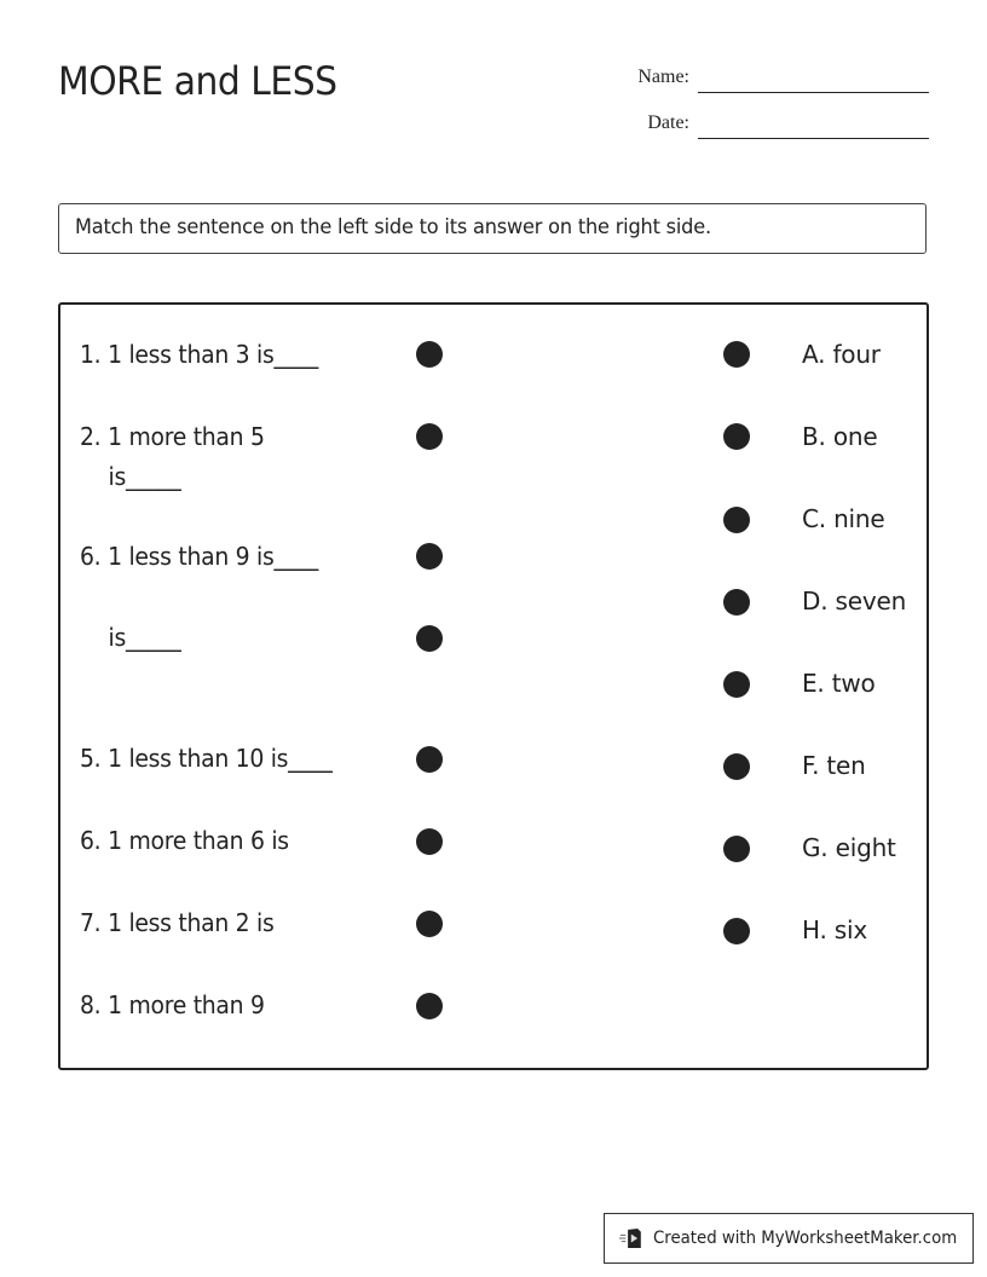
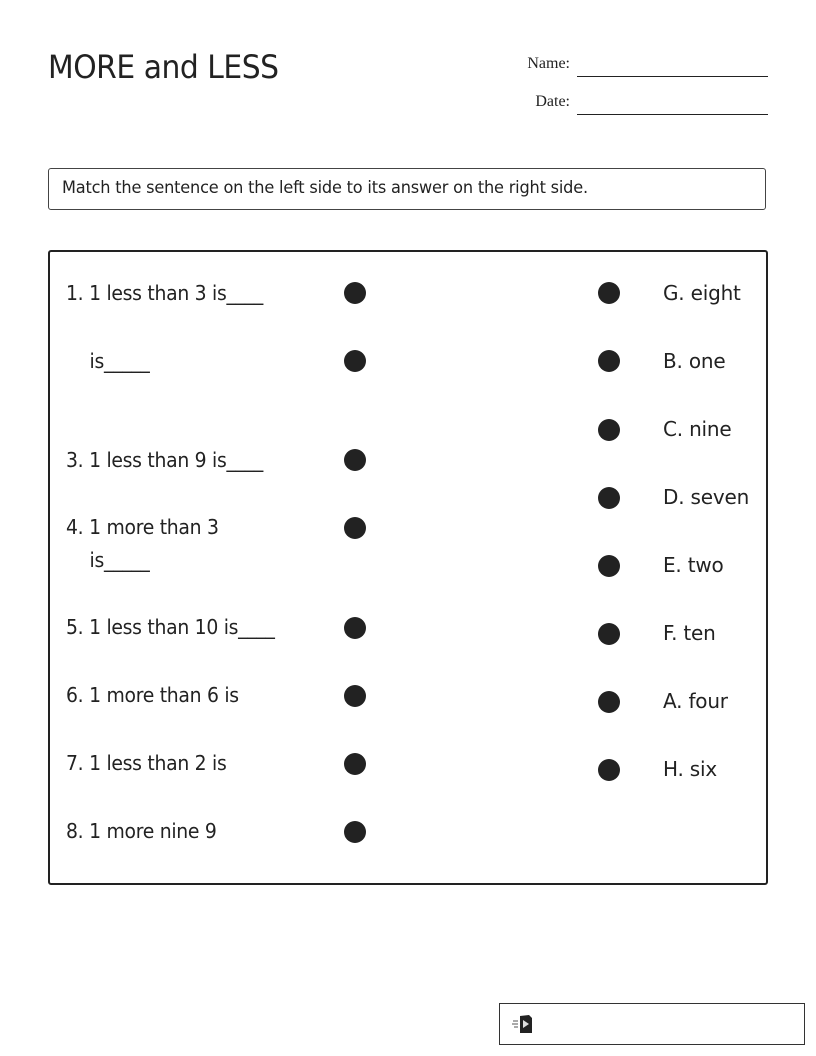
  MORE and LESS
  Name:
  Date:
  Match the sentence on the left side to its answer on the right side.
  1. 1 less than 3 is____
- 2. 1 more than 5
  is_____
- 6. 1 less than 9 is____
+ 3. 1 less than 9 is____
+ 4. 1 more than 3
  is_____
  5. 1 less than 10 is____
  6. 1 more than 6 is
  7. 1 less than 2 is
- 8. 1 more than 9
+ 8. 1 more nine 9
- A. four
+ G. eight
  B. one
  C. nine
  D. seven
  E. two
  F. ten
- G. eight
+ A. four
  H. six
- Created with MyWorksheetMaker.com
